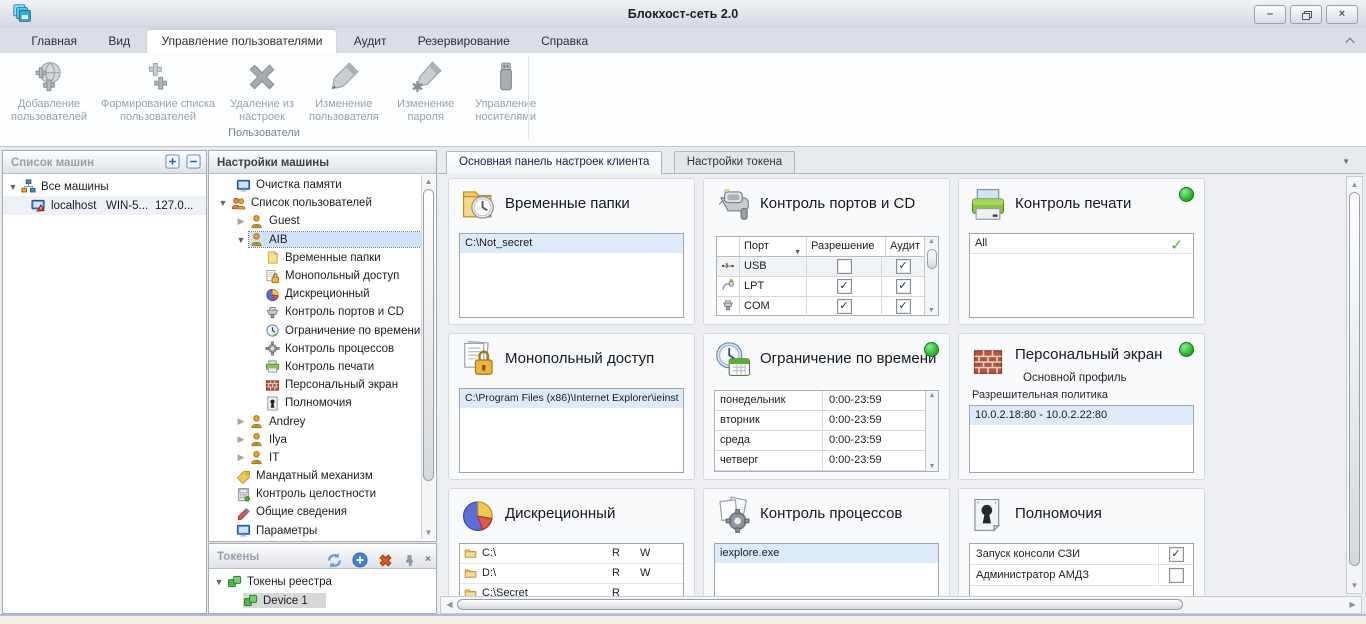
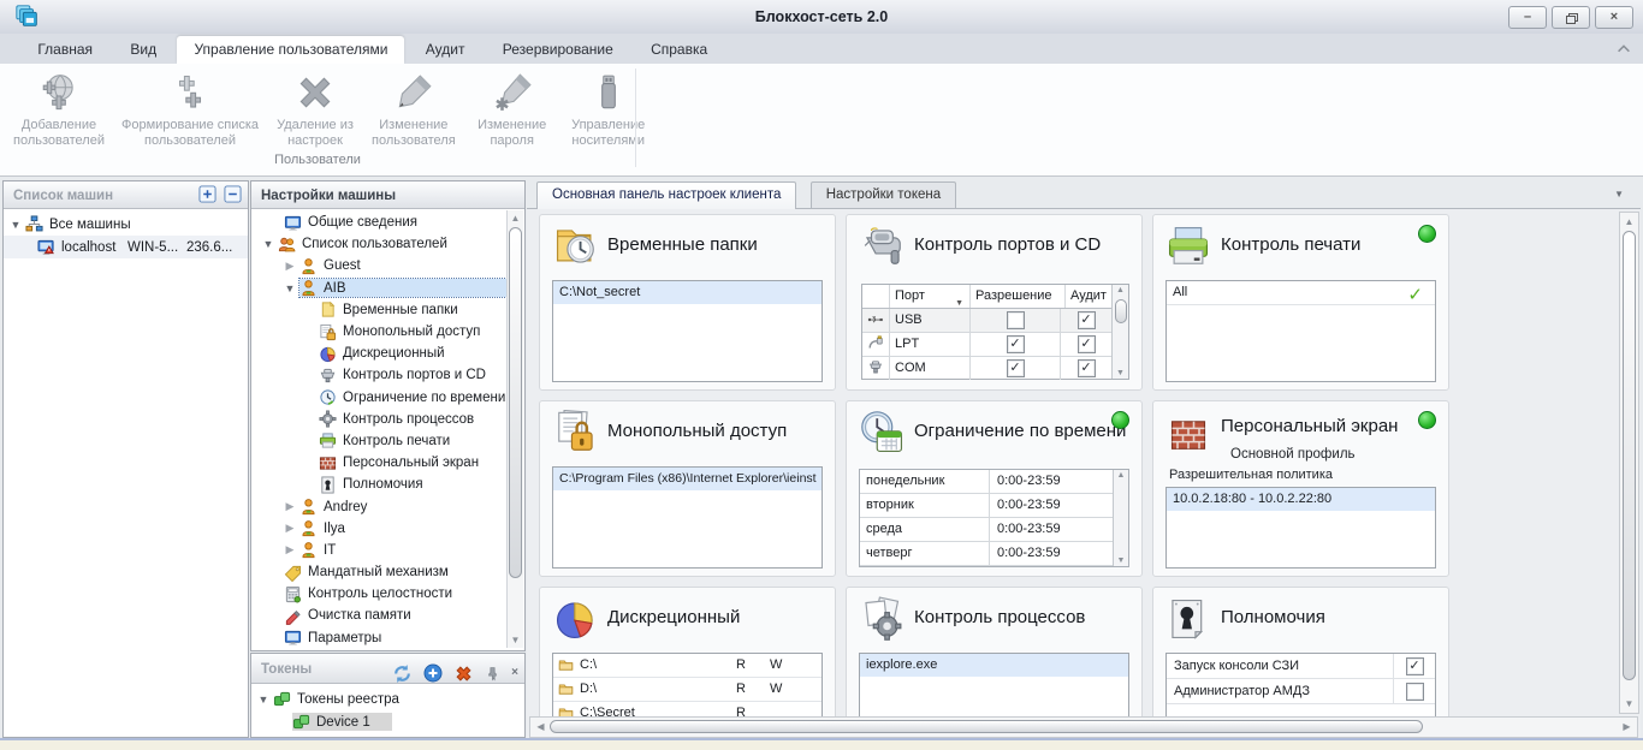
  Блокхост-сеть 2.0
  –
  ×
  Главная Вид Управление пользователями Аудит Резервирование Справка
  Добавление
  пользователей
  Формирование списка
  пользователей
  Удаление из
  настроек
  Изменение
  пользователя
  Изменение
  пароля
  Управлене
  носителями
  Пользователи
  Список машин
  ▼
  Все машины
  localhost
  WIN-5...
- 127.0...
+ 236.6...
  Настройки машины
- Очистка памяти
+ Общие сведения
  ▼
  Список пользователей
  ▶
  Guest
  ▼
  AIB
  Временные папки
  Монопольный доступ
  Дискреционный
  Контроль портов и CD
  Ограничение по времени
  Контроль процессов
  Контроль печати
  Персональный экран
  Полномочия
  ▶
  Andrey
  ▶
  Ilya
  ▶
  IT
  Мандатный механизм
  Контроль целостности
- Общие сведения
+ Очистка памяти
  Параметры
  ▲
  ▼
  Токены
  ×
  ▼
  Токены реестра
  Device 1
  Основная панель настроек клиента Настройки токена
  ▼
  Временные папки
  C:\Not_secret
  Контроль портов и CD
  Порт
  Разрешение
  Аудит
  USB
  LPT
  COM
  Контроль печати
  All
  ✓
  Монопольный доступ
  C:\Program Files (x86)\Internet Explorer\ieinst
  Ограничение по времени
  понедельник
  0:00-23:59
  вторник
  0:00-23:59
  среда
  0:00-23:59
  четверг
  0:00-23:59
  Персональный экран
  Основной профиль
  Разрешительная политика
  10.0.2.18:80 - 10.0.2.22:80
  Дискреционный
  C:\
  R
  W
  D:\
  R
  W
  C:\Secret
  R
  Контроль процессов
  iexplore.exe
  Полномочия
  Запуск консоли СЗИ
  Администратор АМДЗ
  ▲
  ▼
  ◀
  ▶
